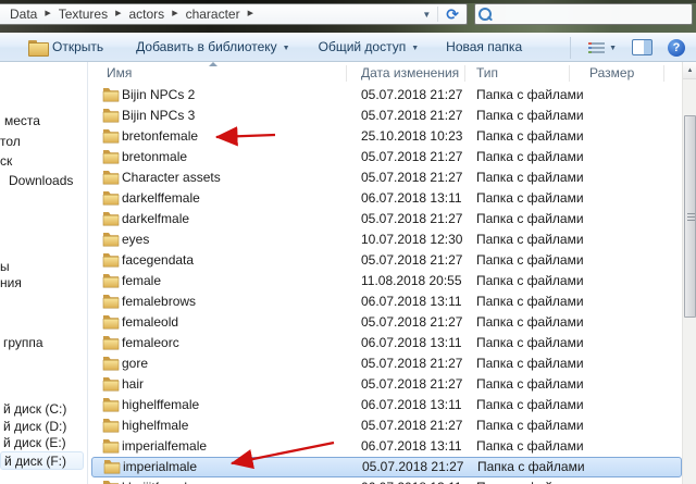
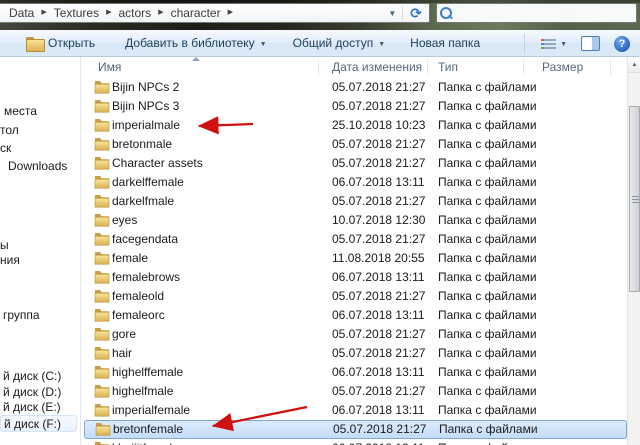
  Data
  Textures
  actors
  character
  ▼
  ⟳
  Открыть
  Добавить в библиотеку
  Общий доступ
  Новая папка
  ?
  места
  тол
  ск
  Downloads
  ы
  ния
  группа
  й диск (C:)
  й диск (D:)
  й диск (E:)
  й диск (F:)
  Имя
  Дата изменения
  Тип
  Размер
  Bijin NPCs 2
  05.07.2018 21:27
  Папка с файлами
  Bijin NPCs 3
  05.07.2018 21:27
  Папка с файлами
- bretonfemale
+ imperialmale
  25.10.2018 10:23
  Папка с файлами
  bretonmale
  05.07.2018 21:27
  Папка с файлами
  Character assets
  05.07.2018 21:27
  Папка с файлами
  darkelffemale
  06.07.2018 13:11
  Папка с файлами
  darkelfmale
  05.07.2018 21:27
  Папка с файлами
  eyes
  10.07.2018 12:30
  Папка с файлами
  facegendata
  05.07.2018 21:27
  Папка с файлами
  female
  11.08.2018 20:55
  Папка с файлами
  femalebrows
  06.07.2018 13:11
  Папка с файлами
  femaleold
  05.07.2018 21:27
  Папка с файлами
  femaleorc
  06.07.2018 13:11
  Папка с файлами
  gore
  05.07.2018 21:27
  Папка с файлами
  hair
  05.07.2018 21:27
  Папка с файлами
  highelffemale
  06.07.2018 13:11
  Папка с файлами
  highelfmale
  05.07.2018 21:27
  Папка с файлами
  imperialfemale
  06.07.2018 13:11
  Папка с файлами
- imperialmale
+ bretonfemale
  05.07.2018 21:27
  Папка с файлами
